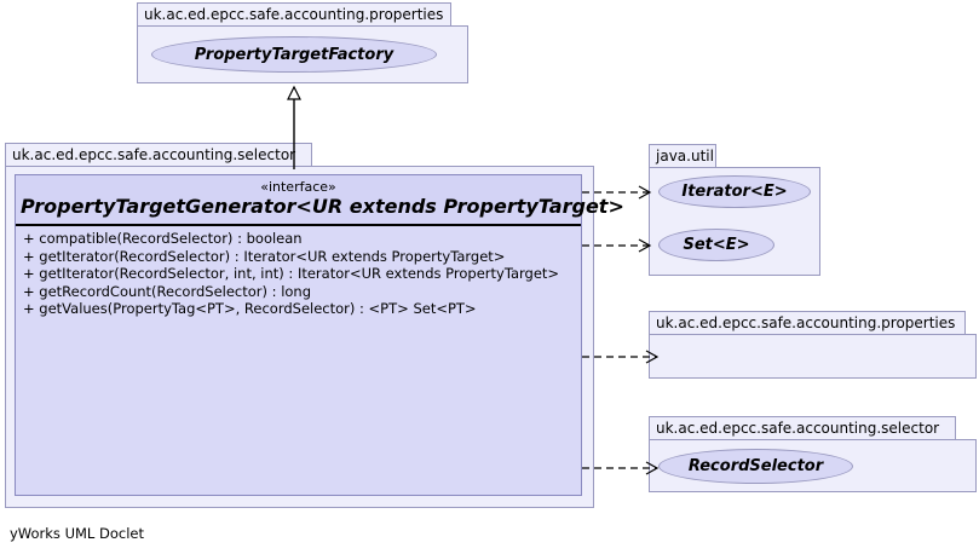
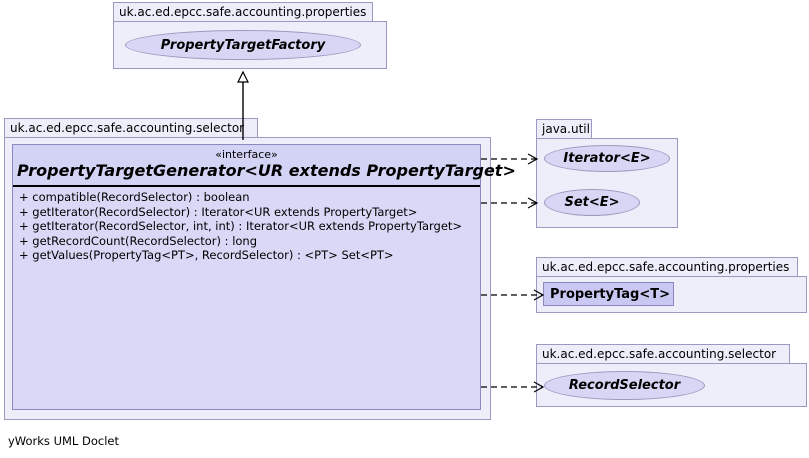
  uk.ac.ed.epcc.safe.accounting.properties
  PropertyTargetFactory
  uk.ac.ed.epcc.safe.accounting.selector
  «interface»
  PropertyTargetGenerator<UR extends PropertyTar
  + compatible(RecordSelector) : boolean
  + getIterator(RecordSelector) : Iterator<UR extends PropertyTarget>
  + getIterator(RecordSelector, int, int) : Iterator<UR extends PropertyTarget>
  + getRecordCount(RecordSelector) : long
  + getValues(PropertyTag<PT>, RecordSelector) : <PT> Set<PT>
  java.util
  Iterator<E>
  Set<E>
  uk.ac.ed.epcc.safe.accounting.properties
+ PropertyTag<T>
  uk.ac.ed.epcc.safe.accounting.selector
  RecordSelector
  yWorks UML Doclet
